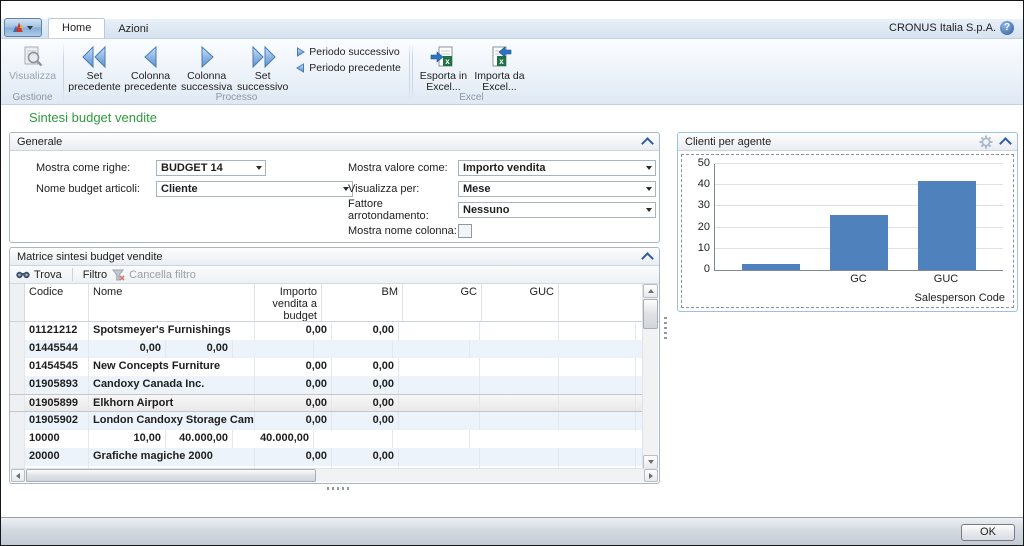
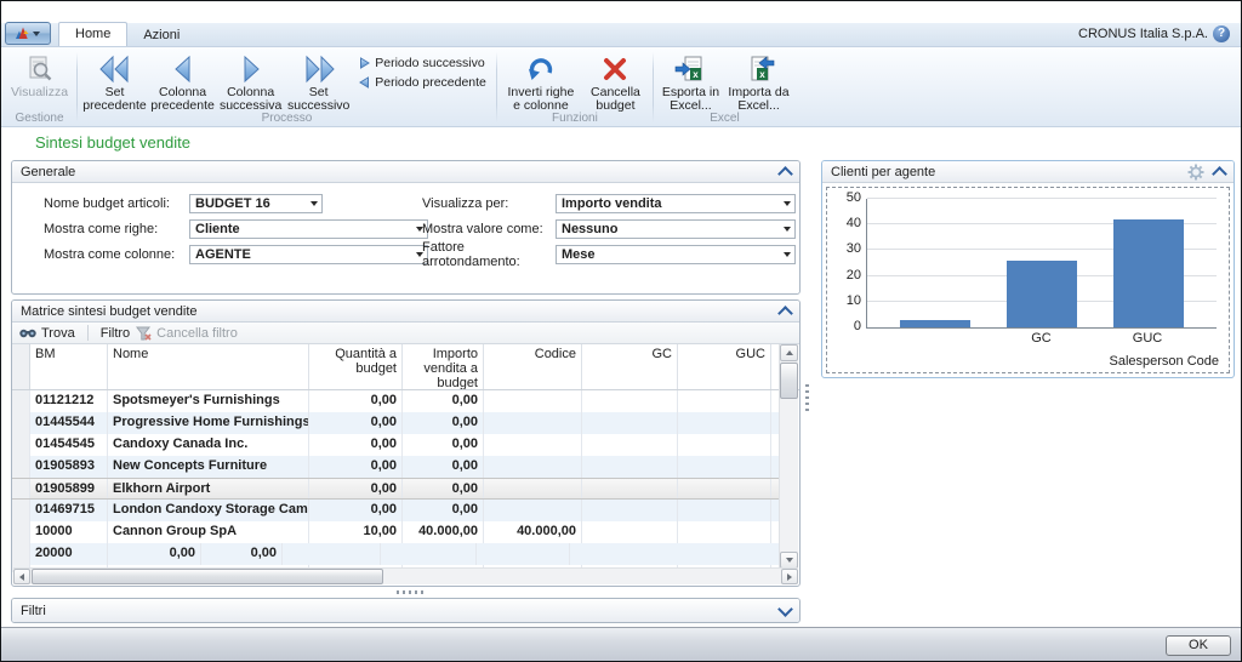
  Home
  Azioni
  CRONUS Italia S.p.A.
  ?
  Visualizza
  Gestione
  Set precedente
  Colonna precedente
  Colonna successiva
  Set successivo
  Periodo successivo
  Periodo precedente
  Processo
+ Inverti righe e colonne
+ Cancella budget
+ Funzioni
  x
  Esporta in Excel...
  x
  Importa da Excel...
  Excel
  Sintesi budget vendite
  Generale
- Mostra come righe:
+ Nome budget articoli:
- BUDGET 14
+ BUDGET 16
- Nome budget articoli:
+ Mostra come righe:
  Cliente
+ Mostra come colonne:
+ AGENTE
- Mostra valore come:
+ Visualizza per:
  Importo vendita
- Visualizza per:
+ Mostra valore come:
- Mese
+ Nessuno
  Fattore arrotondamento:
- Nessuno
+ Mese
- Mostra nome colonna:
  Clienti per agente
  0
  10
  20
  30
  40
  50
  GC
  GUC
  Salesperson Code
  Matrice sintesi budget vendite
  Trova
  Filtro
  Cancella filtro
- Codice
+ BM
  Nome
+ Quantità a budget
  Importo vendita a budget
- BM
+ Codice
  GC
  GUC
  01121212
  Spotsmeyer's Furnishings
  0,00
  0,00
  01445544
+ Progressive Home Furnishings
  0,00
  0,00
  01454545
- New Concepts Furniture
+ Candoxy Canada Inc.
  0,00
  0,00
  01905893
- Candoxy Canada Inc.
+ New Concepts Furniture
  0,00
  0,00
  01905899
  Elkhorn Airport
  0,00
  0,00
- 01905902
+ 01469715
  London Candoxy Storage Cam
  0,00
  0,00
  10000
+ Cannon Group SpA
  10,00
  40.000,00
  40.000,00
  20000
- Grafiche magiche 2000
  0,00
  0,00
+ Filtri
  OK
